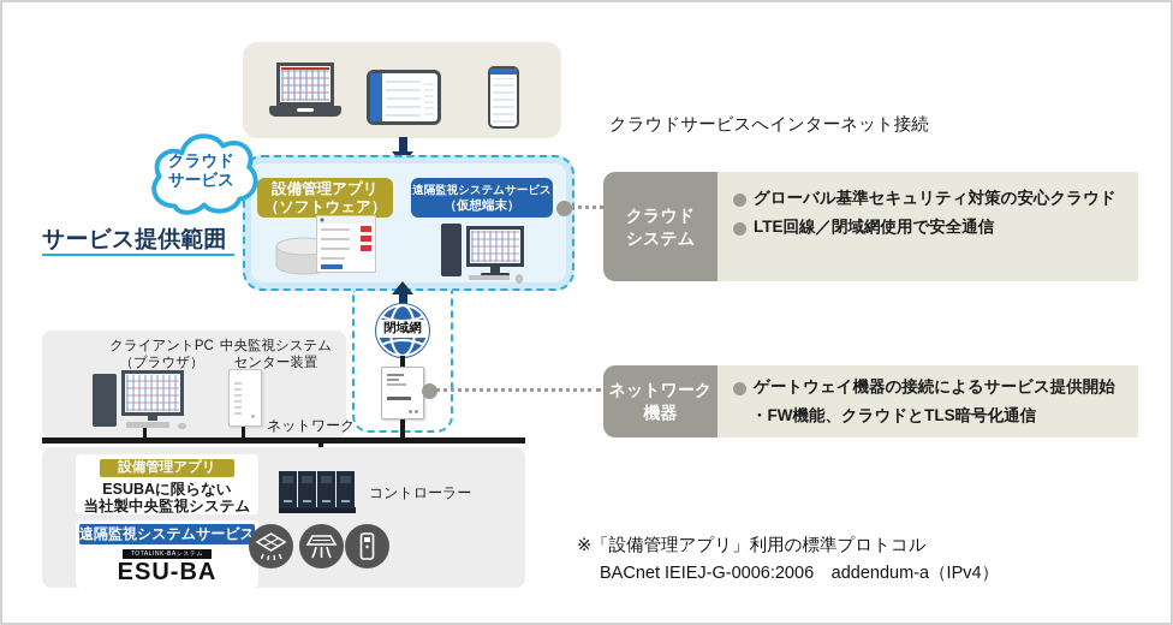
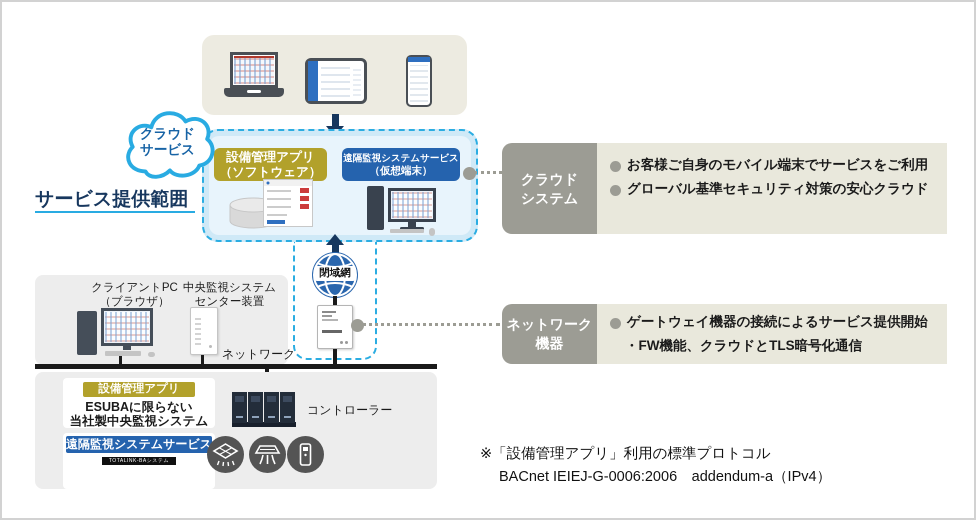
  設備管理アプリ
  （ソフトウェア）
  遠隔監視システムサービス
  （仮想端末）
  クラウド
  サービス
  サービス提供範囲
  閉域網
- クラウドサービスへインターネット接続
  クラウド
  システム
+ お客様ご自身のモバイル端末でサービスをご利用
  グローバル基準セキュリティ対策の安心クラウド
- LTE回線／閉域網使用で安全通信
  ネットワーク
  機器
  ゲートウェイ機器の接続によるサービス提供開始
  ・FW機能、クラウドとTLS暗号化通信
  クライアントPC
  （ブラウザ）
  中央監視システム
  センター装置
  ネットワーク
  設備管理アプリ
  ESUBAに限らない
  当社製中央監視システム
  遠隔監視システムサービス
- ESU-BA
  コントローラー
  ※「設備管理アプリ」利用の標準プロトコル
  BACnet IEIEJ-G-0006:2006 addendum-a（IPv4）
